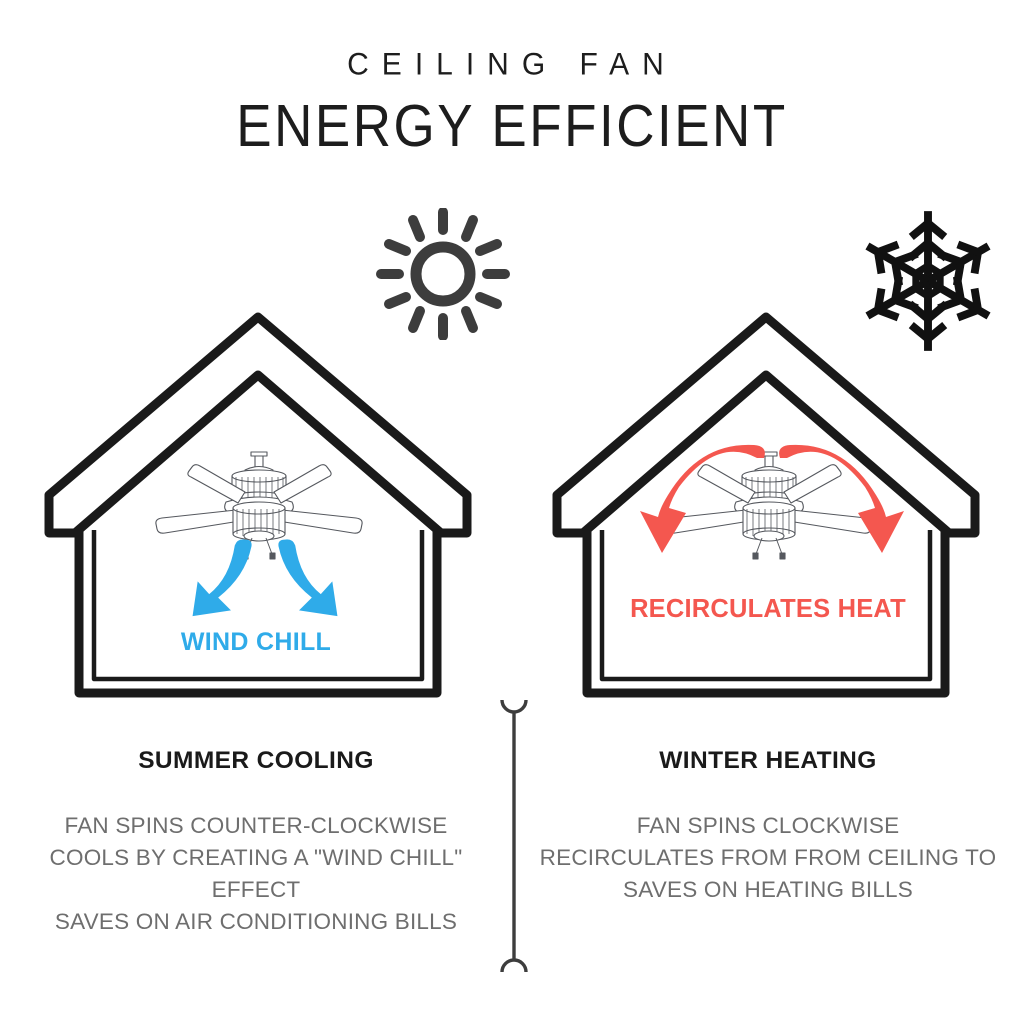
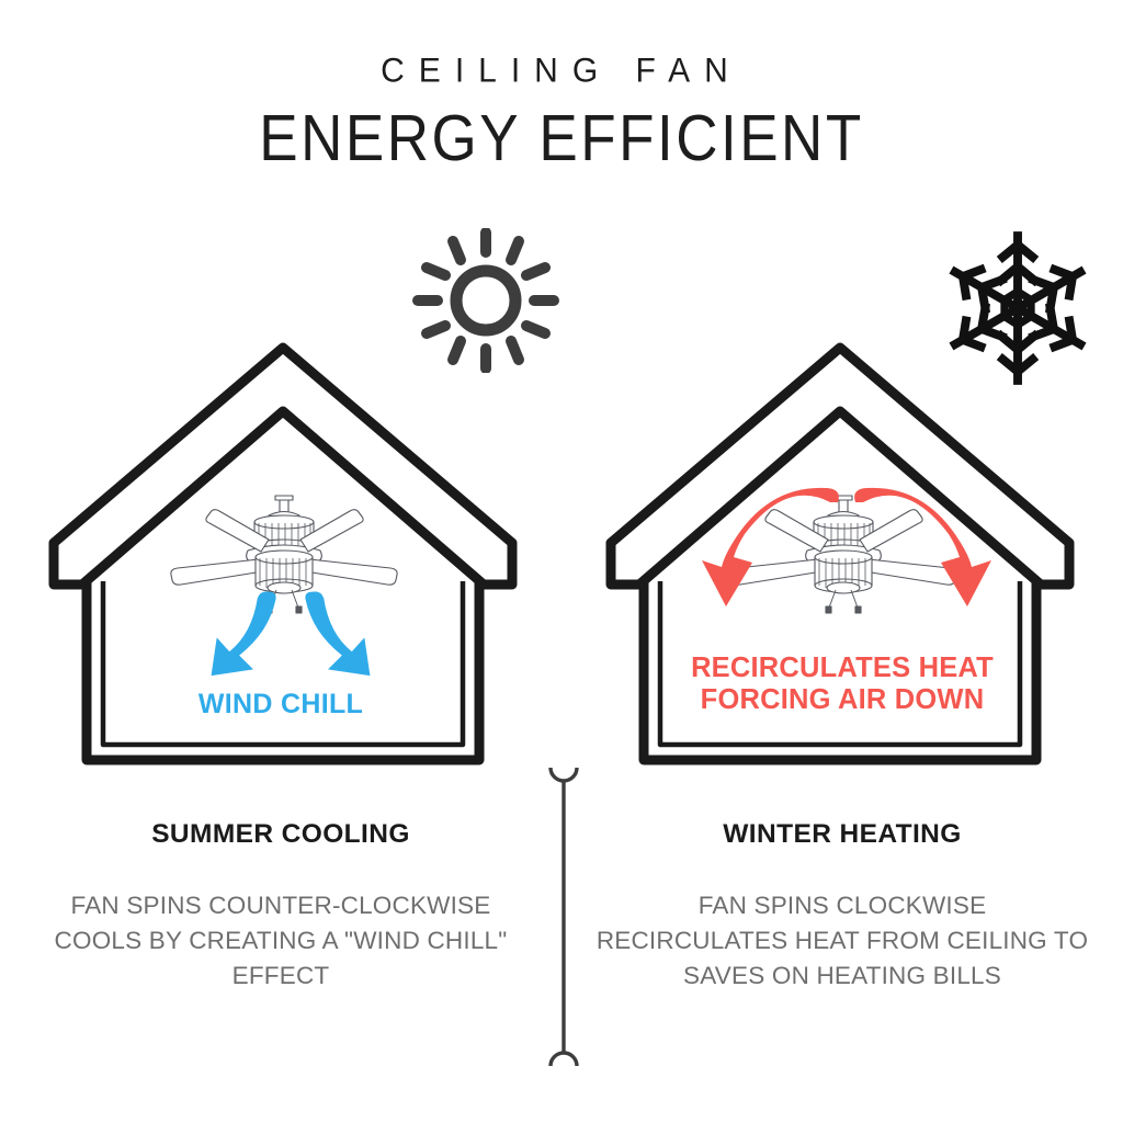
  CEILING FAN
  ENERGY EFFICIENT
  WIND CHILL
  SUMMER COOLING
  FAN SPINS COUNTER-CLOCKWISE
  COOLS BY CREATING A "WIND CHILL"
  EFFECT
- SAVES ON AIR CONDITIONING BILLS
  RECIRCULATES HEAT
+ FORCING AIR DOWN
  WINTER HEATING
  FAN SPINS CLOCKWISE
- RECIRCULATES FROM FROM CEILING TO
+ RECIRCULATES HEAT FROM CEILING TO
  SAVES ON HEATING BILLS
